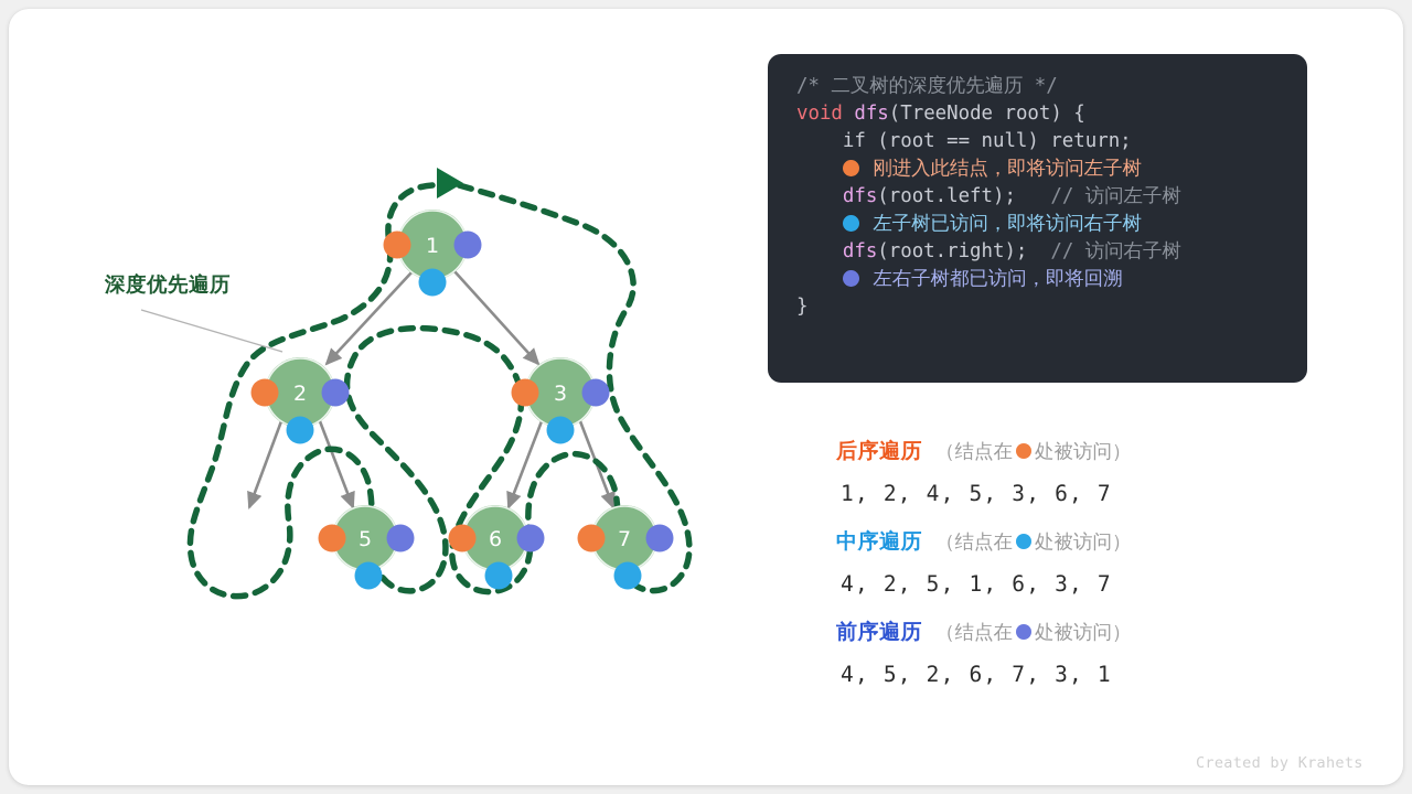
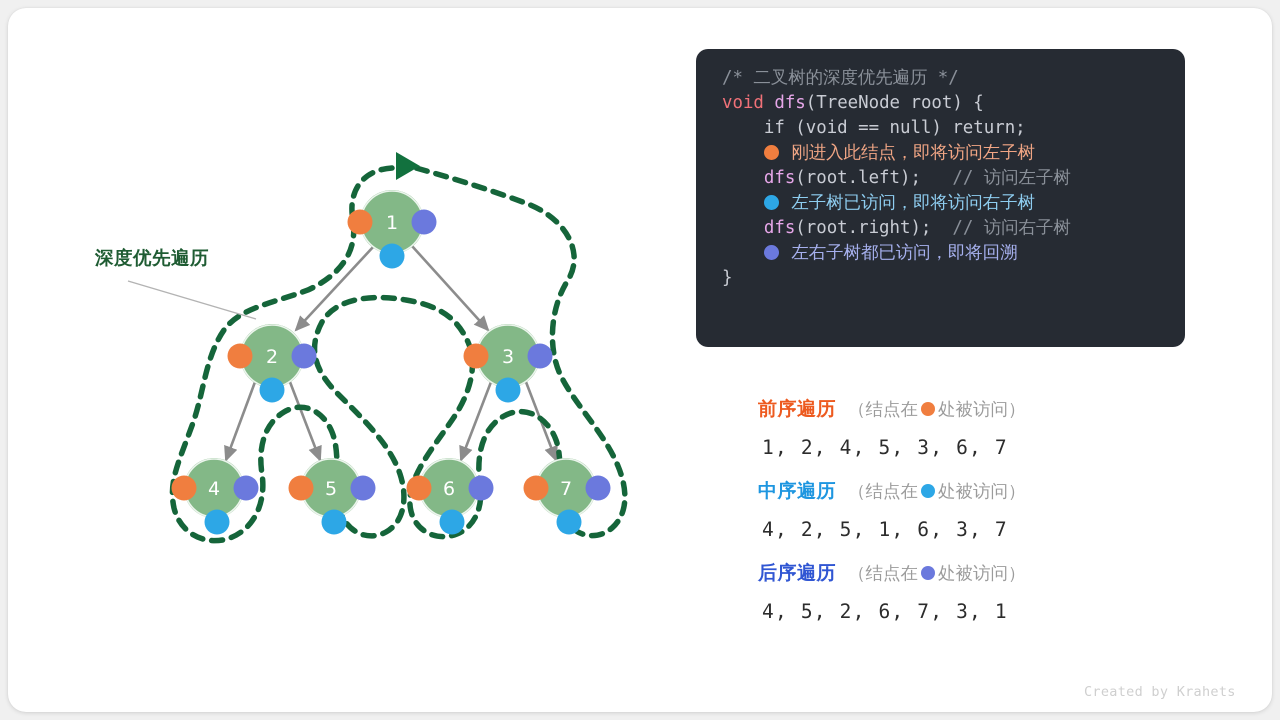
  1
  2
  3
+ 4
  5
  6
  7
  深度优先遍历
  /* 二叉树的深度优先遍历 */
  void dfs(TreeNode root) {
- if (root == null) return;
+ if (void == null) return;
  刚进入此结点，即将访问左子树
  dfs(root.left); // 访问左子树
  左子树已访问，即将访问右子树
  dfs(root.right); // 访问右子树
  左右子树都已访问，即将回溯
  }
- 后序遍历 （结点在 处被访问）
+ 前序遍历 （结点在 处被访问）
  1, 2, 4, 5, 3, 6, 7
  中序遍历 （结点在 处被访问）
  4, 2, 5, 1, 6, 3, 7
- 前序遍历 （结点在 处被访问）
+ 后序遍历 （结点在 处被访问）
  4, 5, 2, 6, 7, 3, 1
  Created by Krahets
